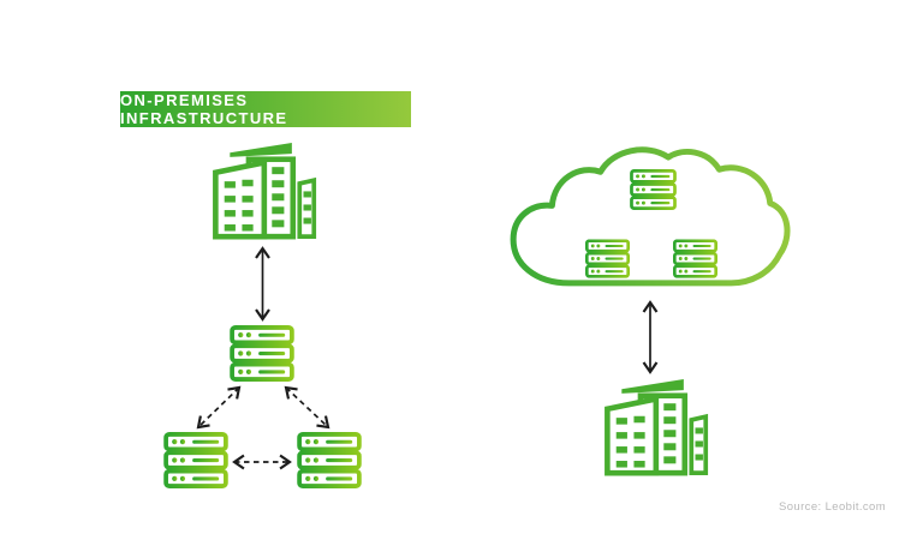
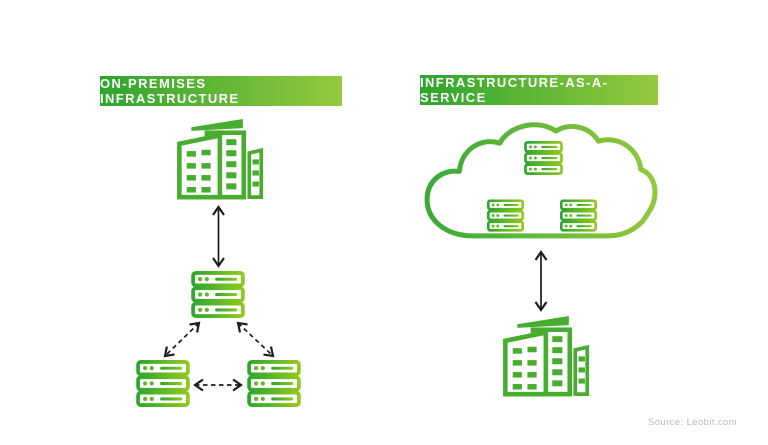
  ON-PREMISES INFRASTRUCTURE
+ INFRASTRUCTURE-AS-A-SERVICE
  Source: Leobit.com
